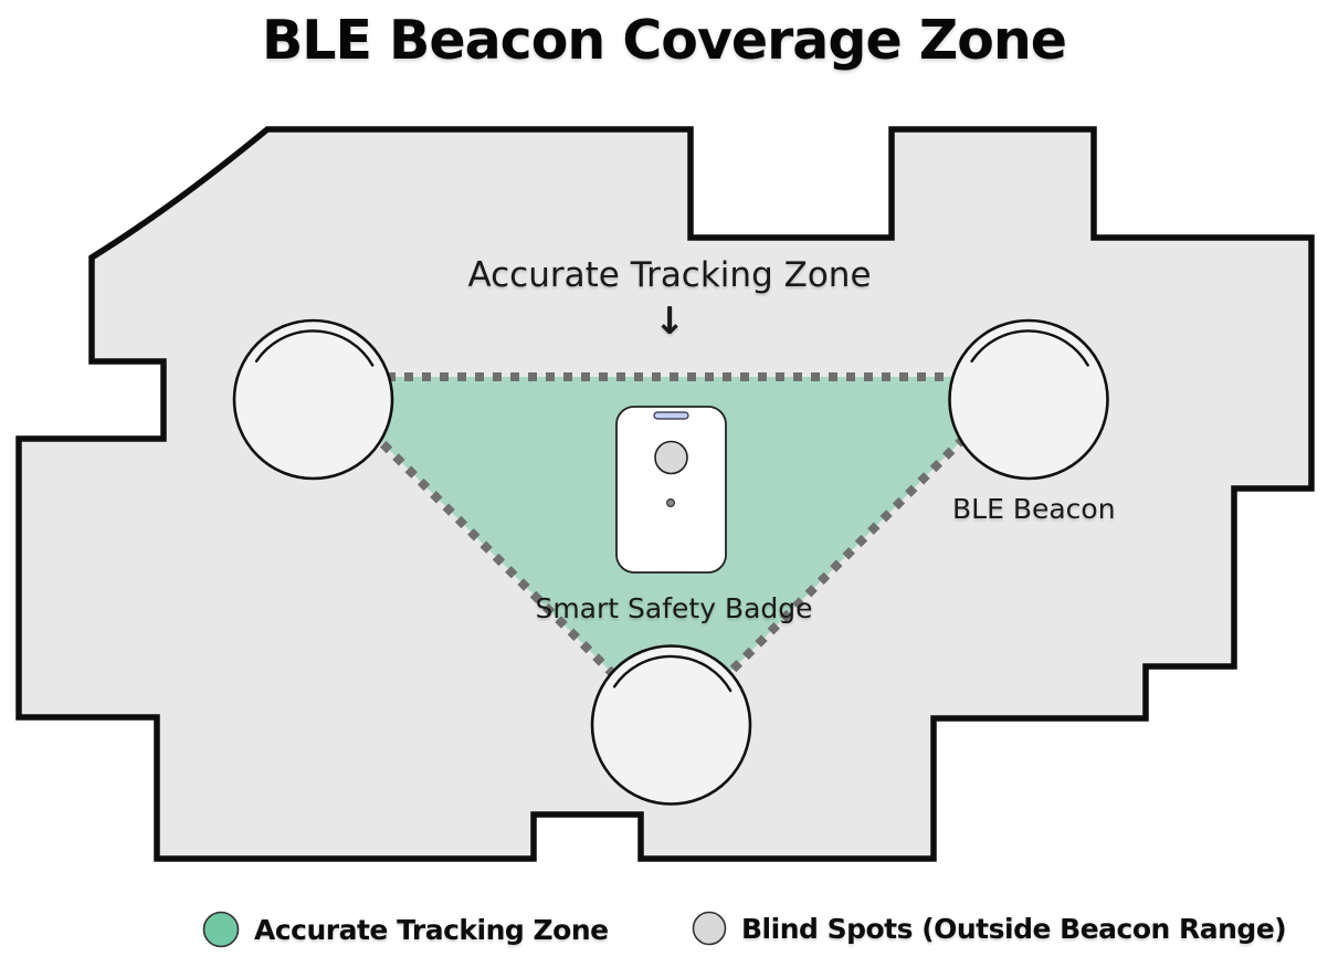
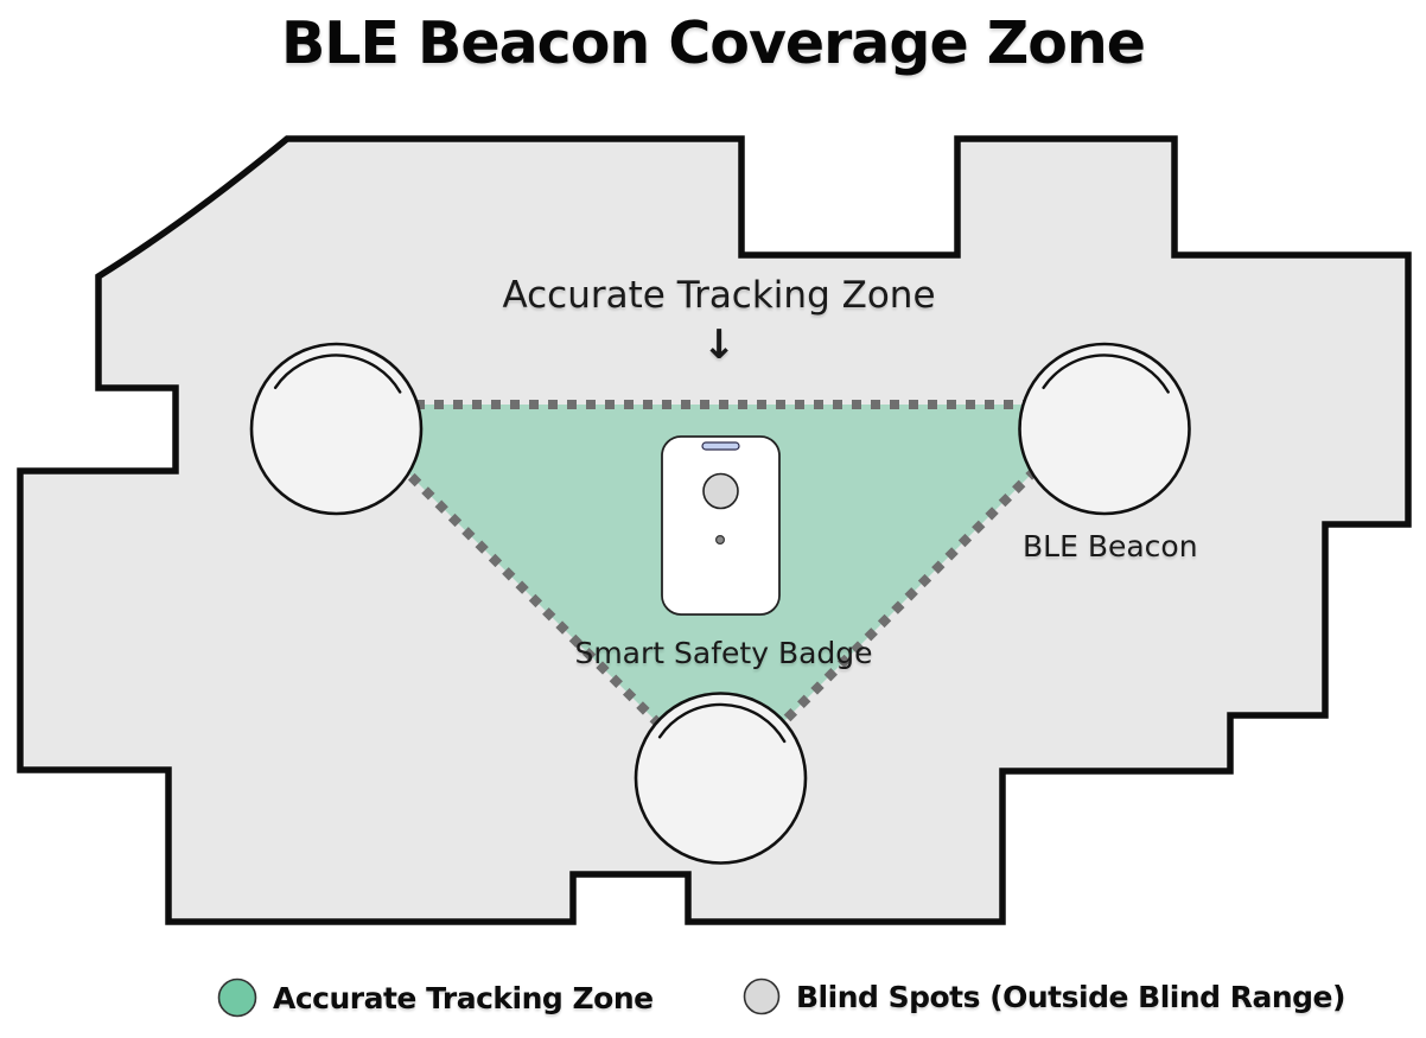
  BLE Beacon Coverage Zone
  Accurate Tracking Zone
  ↓
  BLE Beacon
  Smart Safety Badge
  Accurate Tracking Zone
- Blind Spots (Outside Beacon Range)
+ Blind Spots (Outside Blind Range)
